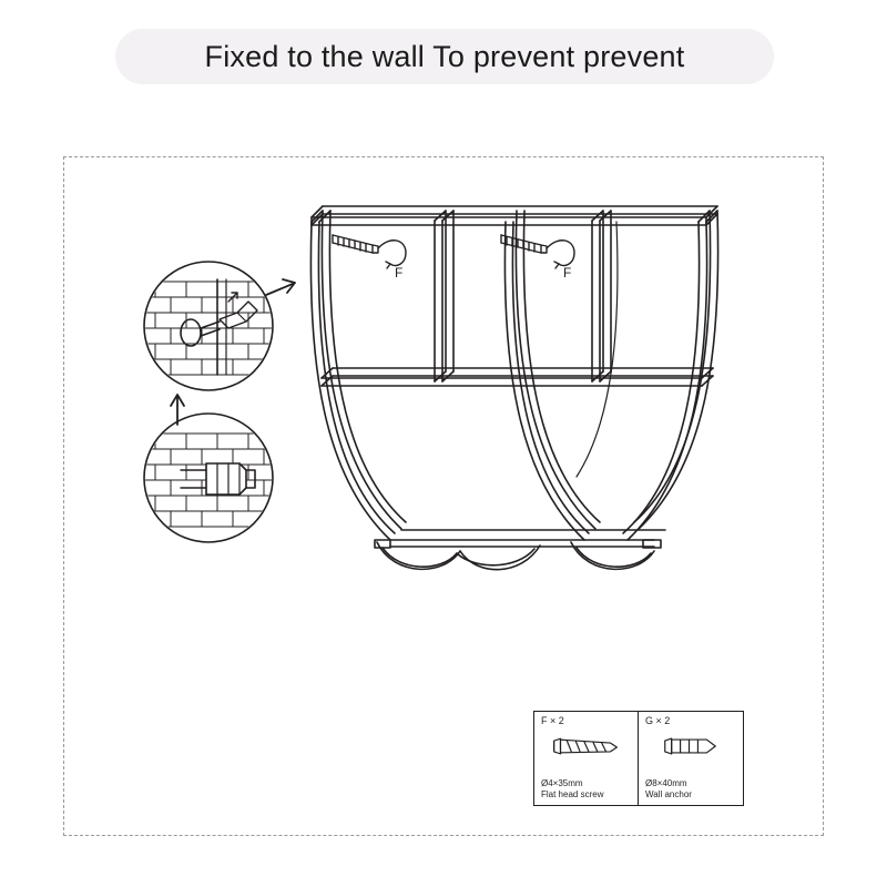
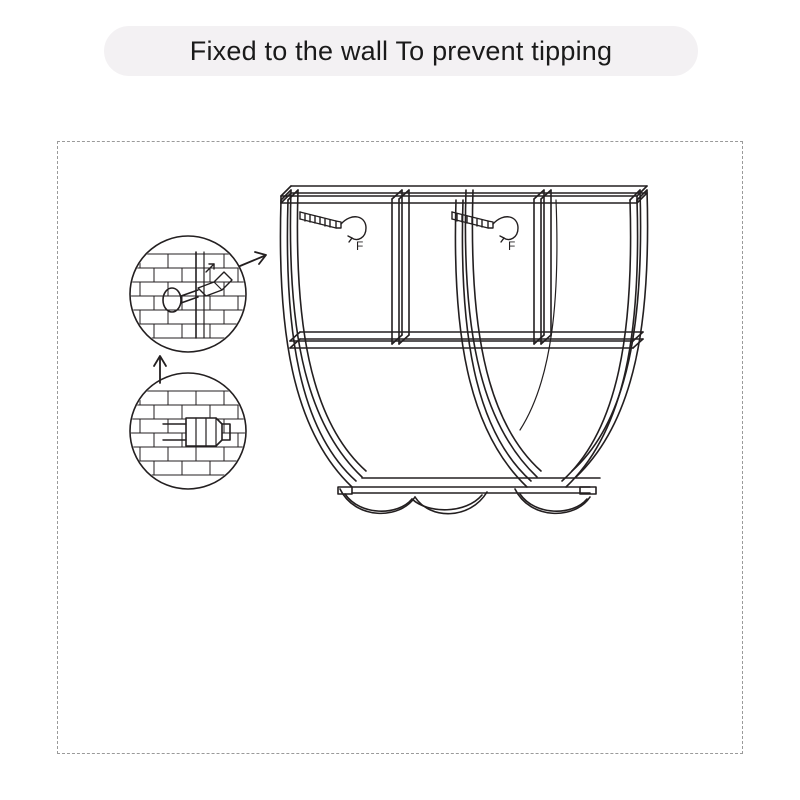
- Fixed to the wall To prevent prevent
+ Fixed to the wall To prevent tipping
  F
  F
- F × 2
- Ø4×35mm
- Flat head screw
- G × 2
- Ø8×40mm
- Wall anchor
